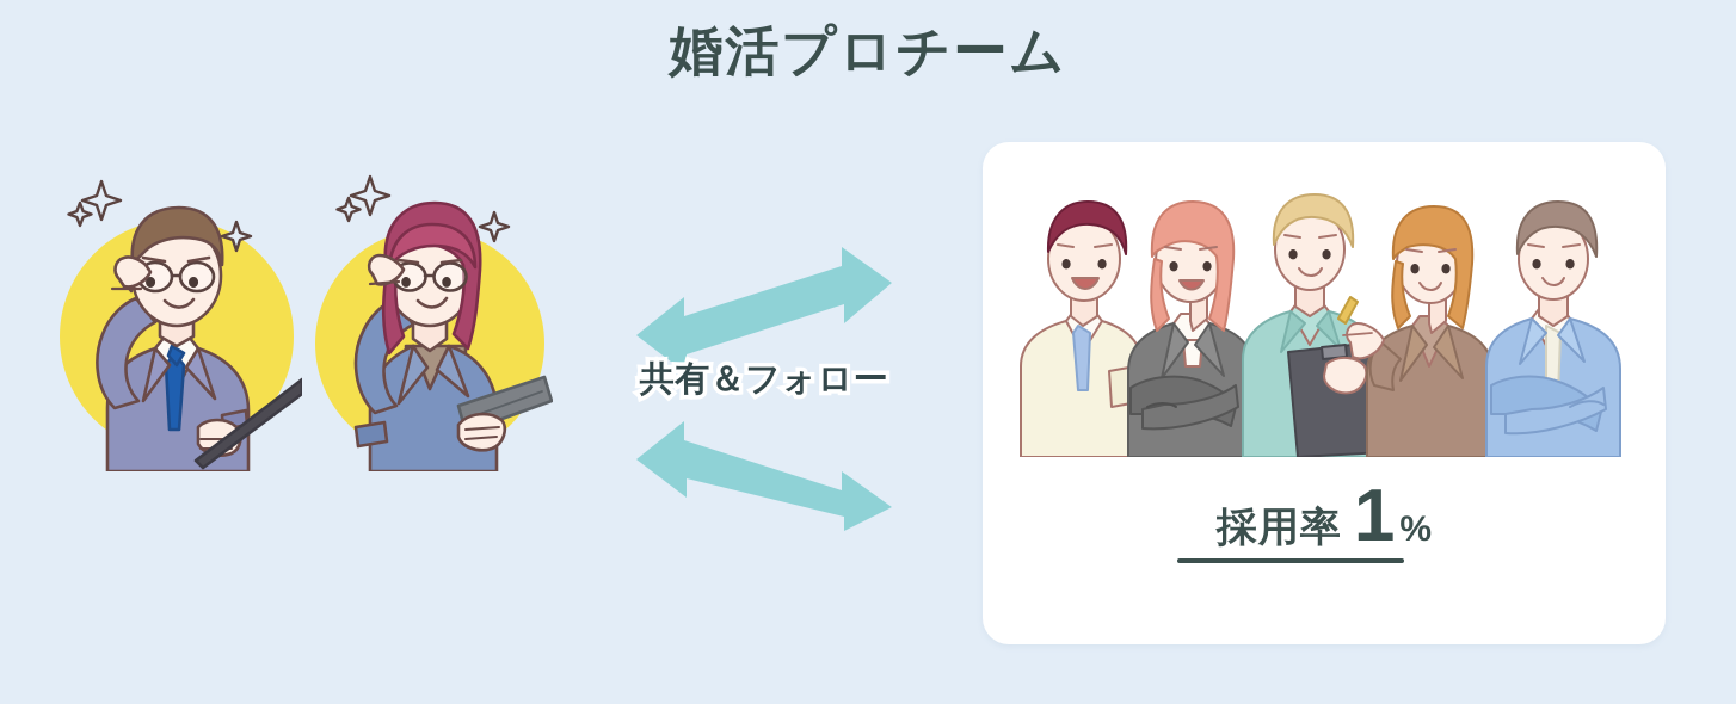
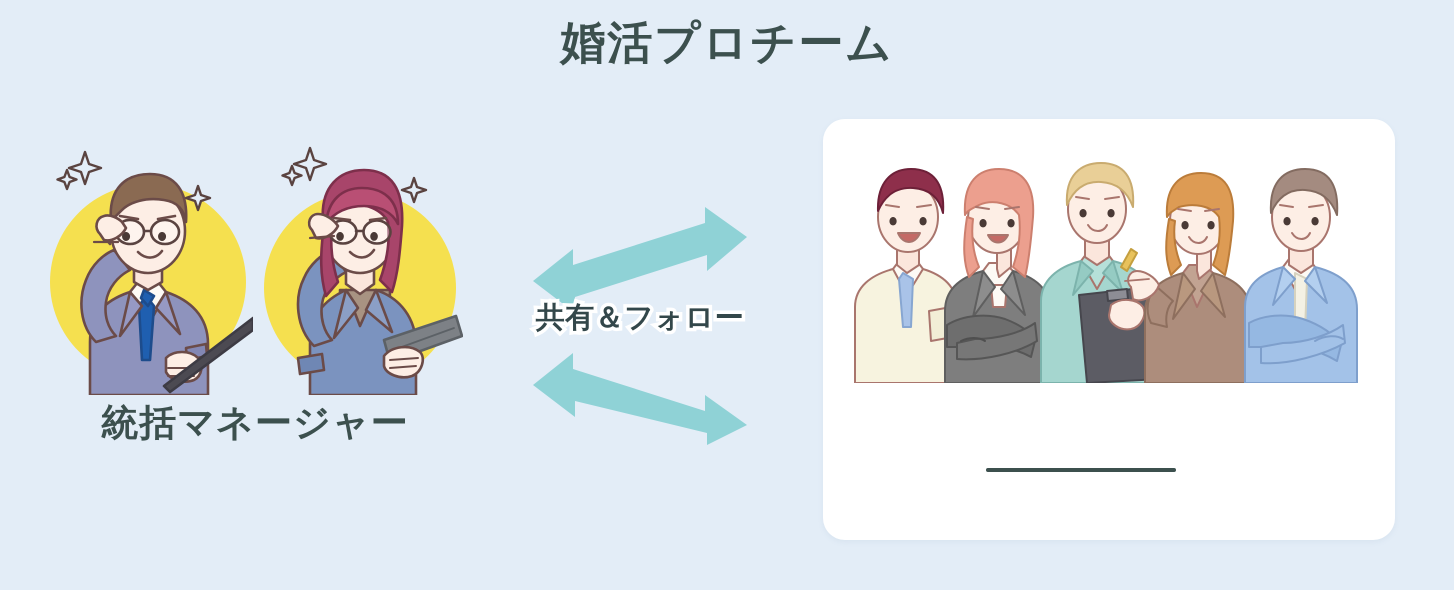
  婚活プロチーム
+ 統括マネージャー
  共有＆フォロー
- 採用率 1 %
